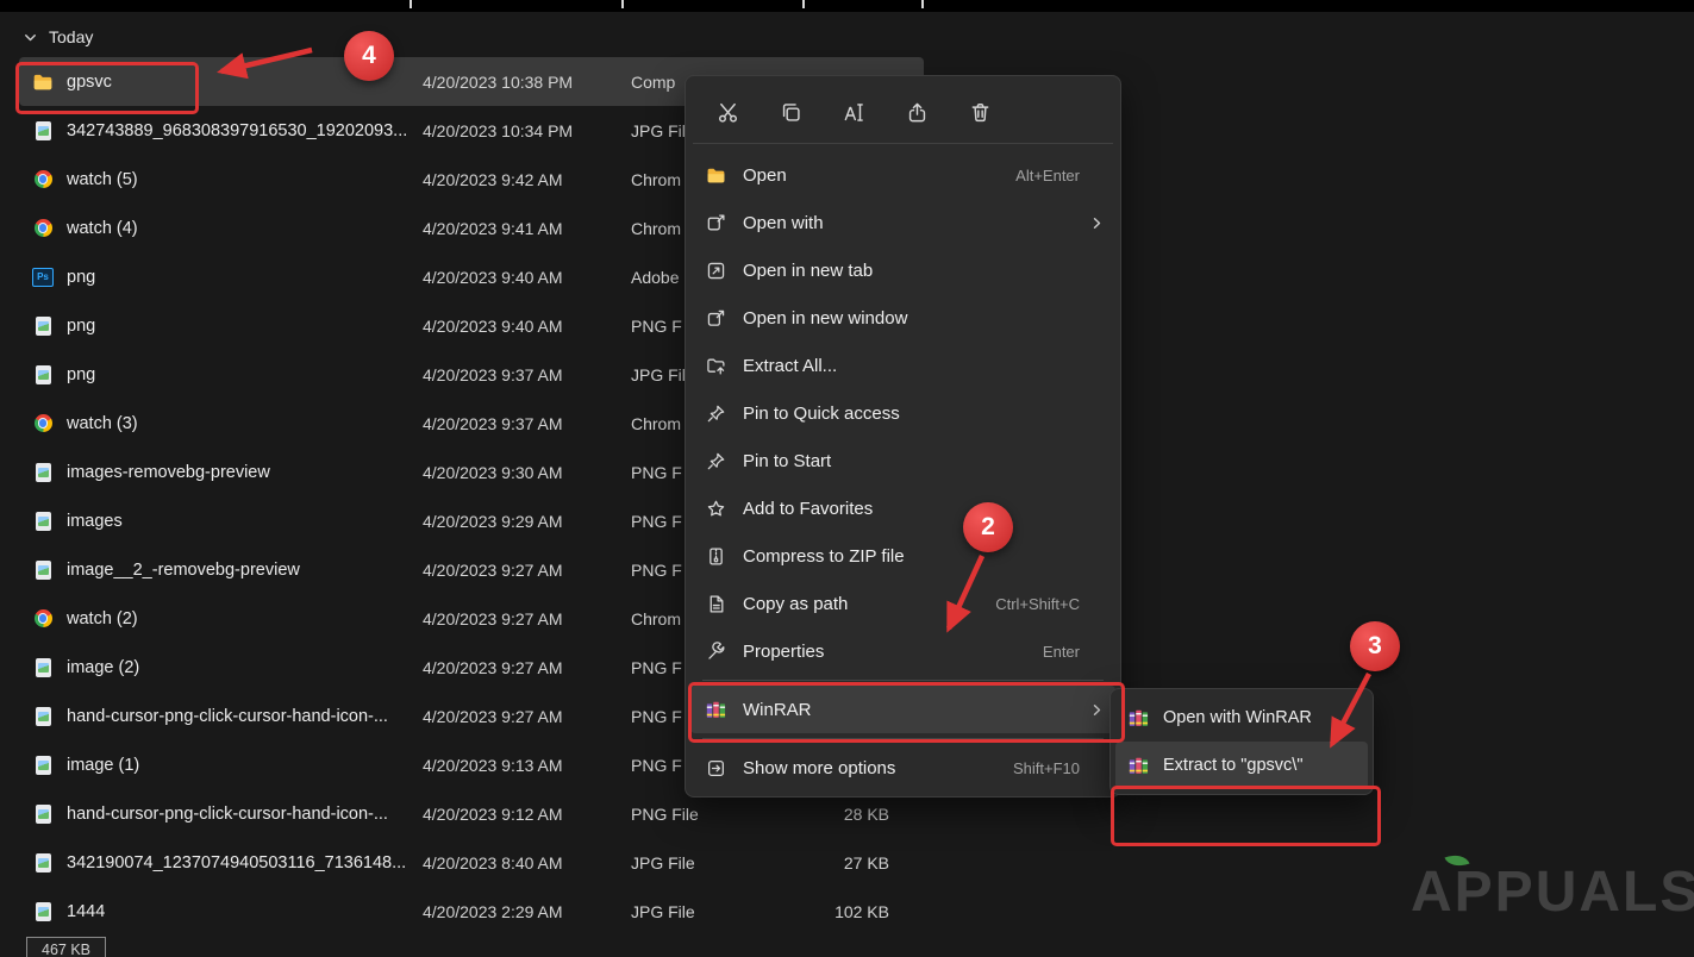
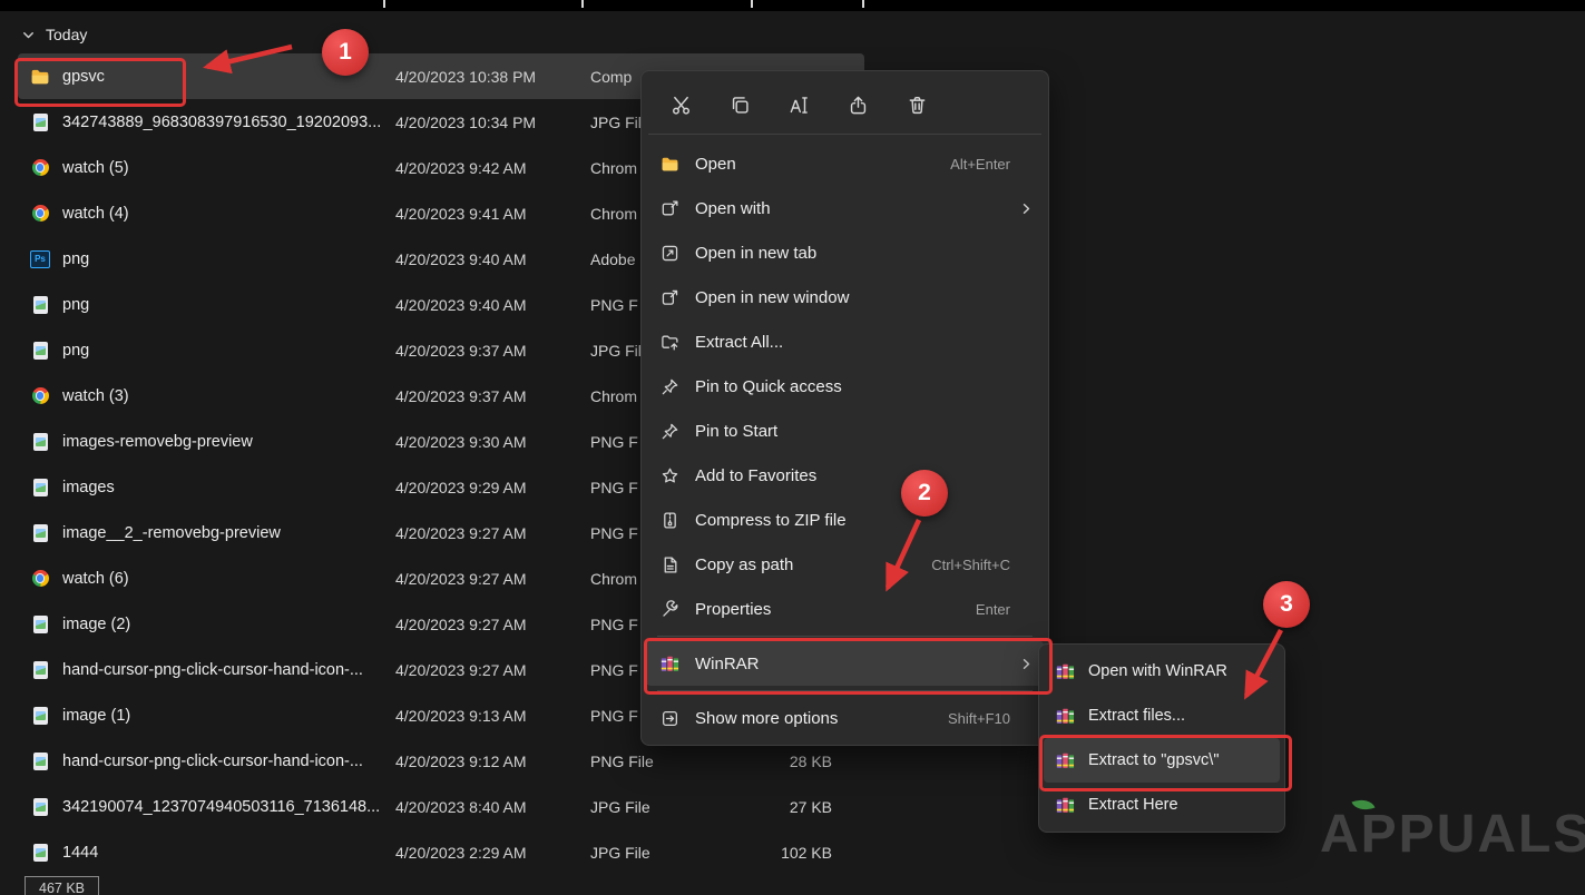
  Today
  gpsvc
  4/20/2023 10:38 PM
  Comp
  342743889_968308397916530_19202093...
  4/20/2023 10:34 PM
  JPG Fi
  watch (5)
  4/20/2023 9:42 AM
  Chrom
  watch (4)
  4/20/2023 9:41 AM
  Chrom
  Ps
  png
  4/20/2023 9:40 AM
  Adobe
  png
  4/20/2023 9:40 AM
  PNG F
  png
  4/20/2023 9:37 AM
  JPG Fi
  watch (3)
  4/20/2023 9:37 AM
  Chrom
  images-removebg-preview
  4/20/2023 9:30 AM
  PNG F
  images
  4/20/2023 9:29 AM
  PNG F
  image__2_-removebg-preview
  4/20/2023 9:27 AM
  PNG F
- watch (2)
+ watch (6)
  4/20/2023 9:27 AM
  Chrom
  image (2)
  4/20/2023 9:27 AM
  PNG F
  hand-cursor-png-click-cursor-hand-icon-...
  4/20/2023 9:27 AM
  PNG F
  image (1)
  4/20/2023 9:13 AM
  PNG F
  hand-cursor-png-click-cursor-hand-icon-...
  4/20/2023 9:12 AM
  PNG File
  28 KB
  342190074_1237074940503116_7136148...
  4/20/2023 8:40 AM
  JPG File
  27 KB
  1444
  4/20/2023 2:29 AM
  JPG File
  102 KB
  467 KB
  Open
  Alt+Enter
  Open with
  Open in new tab
  Open in new window
  Extract All...
  Pin to Quick access
  Pin to Start
  Add to Favorites
  Compress to ZIP file
  Copy as path
  Ctrl+Shift+C
  Properties
  Enter
  WinRAR
  Show more options
  Shift+F10
  Open with WinRAR
+ Extract files...
  Extract to "gpsvc\"
+ Extract Here
- 4
+ 1
  2
  3
  APPUALS
